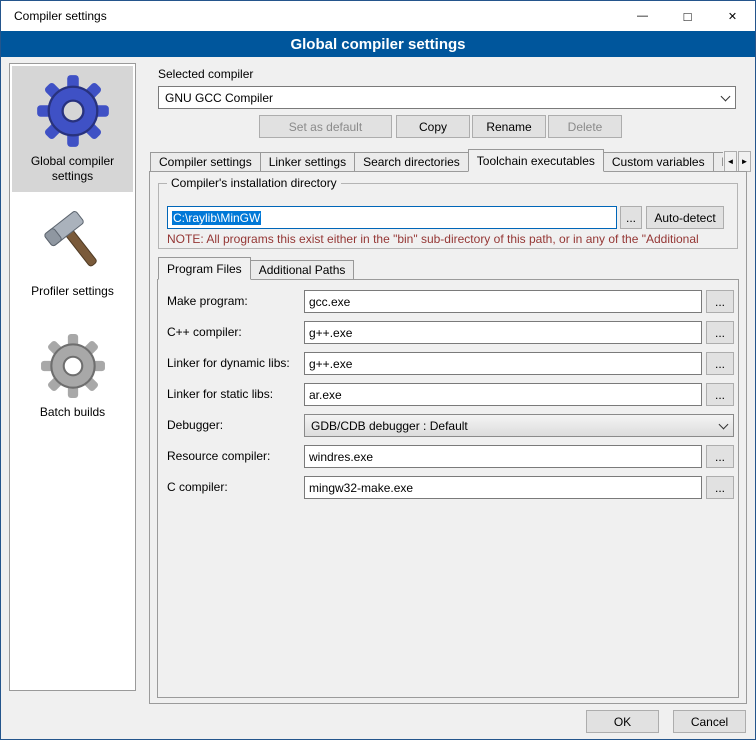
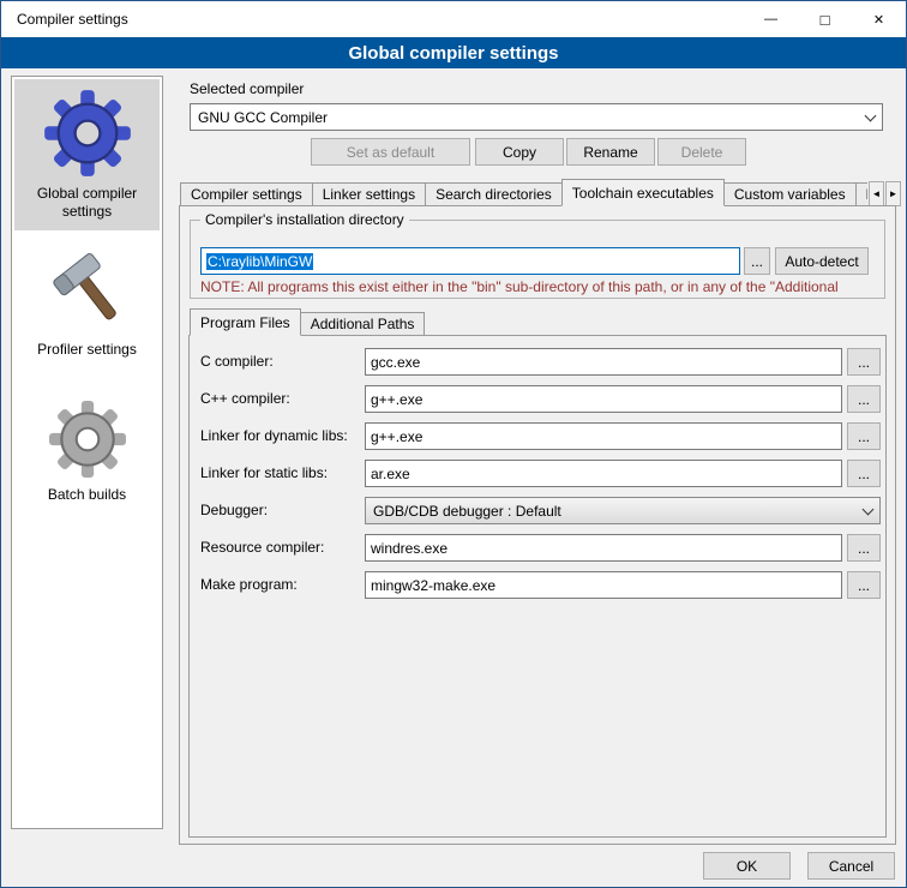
  Compiler settings
  —
  □
  ✕
  Global compiler settings
  Global compiler settings
  Profiler settings
  Batch builds
  Selected compiler
  GNU GCC Compiler
  Set as default
  Copy
  Rename
  Delete
  Compiler settings
  Linker settings
  Search directories
  Toolchain executables
  Custom variables
  ◄
  ►
  Compiler's installation directory
  C:\raylib\MinGW
  ...
  Auto-detect
  NOTE: All programs this exist either in the "bin" sub-directory of this path, or in any of the "Additional
  Program Files
  Additional Paths
- Make program:
+ C compiler:
  gcc.exe
  ...
  C++ compiler:
  g++.exe
  ...
  Linker for dynamic libs:
  g++.exe
  ...
  Linker for static libs:
  ar.exe
  ...
  Debugger:
  GDB/CDB debugger : Default
  Resource compiler:
  windres.exe
  ...
- C compiler:
+ Make program:
  mingw32-make.exe
  ...
  OK
  Cancel
